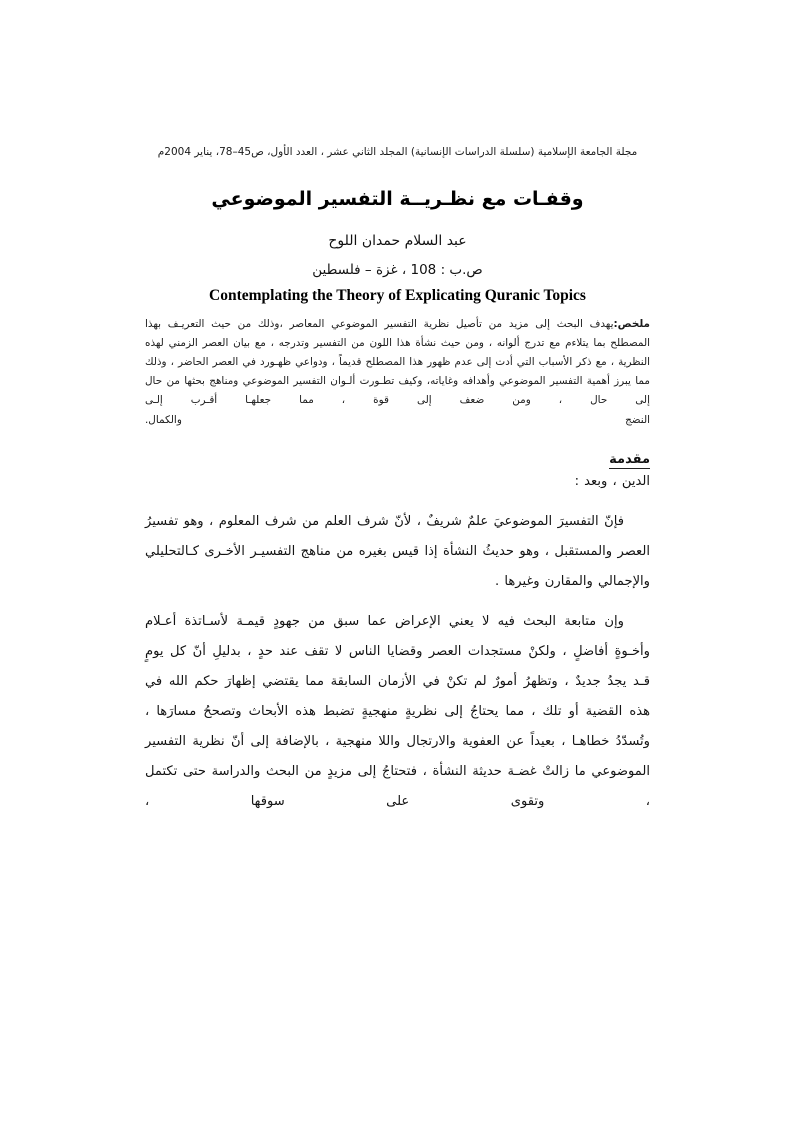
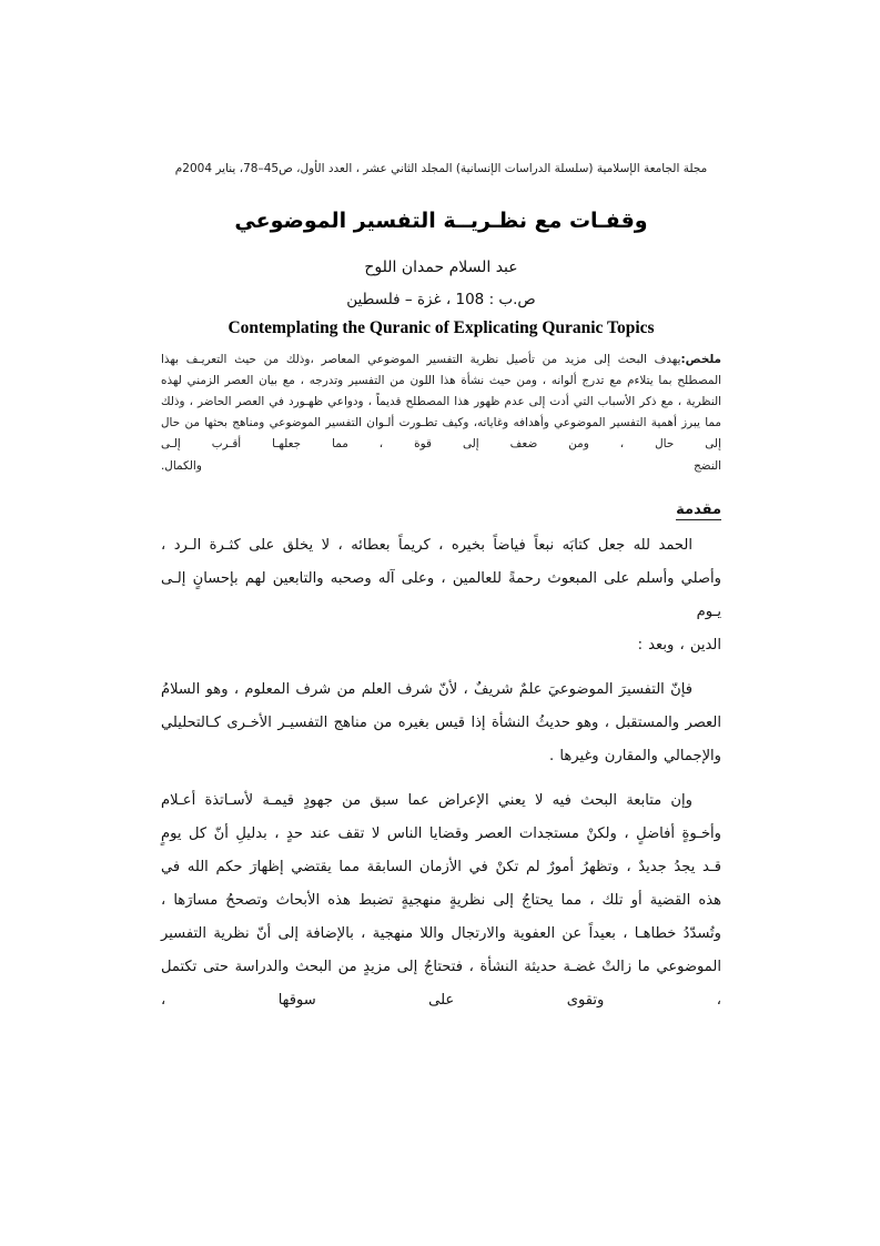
  مجلة الجامعة الإسلامية (سلسلة الدراسات الإنسانية) المجلد الثاني عشر ، العدد الأول، ص45–78، يناير 2004م
  وقفـات مع نظـريــة التفسير الموضوعي
  عبد السلام حمدان اللوح
  ص.ب : 108 ، غزة – فلسطين
- Contemplating the Theory of Explicating Quranic Topics
+ Contemplating the Quranic of Explicating Quranic Topics
  ملخص:يهدف البحث إلى مزيد من تأصيل نظرية التفسير الموضوعي المعاصر ،وذلك من حيث التعريـف بهذا المصطلح بما يتلاءم مع تدرج ألوانه ، ومن حيث نشأة هذا اللون من التفسير وتدرجه ، مع بيان العصر الزمني لهذه النظرية ، مع ذكر الأسباب التي أدت إلى عدم ظهور هذا المصطلح قديماً ، ودواعي ظهـورد في العصر الحاضر ، وذلك مما يبرز أهمية التفسير الموضوعي وأهدافه وغاياته، وكيف تطـورت ألـوان التفسير الموضوعي ومناهج بحثها من حال إلى حال ، ومن ضعف إلى قوة ، مما جعلهـا أقـرب إلـى
  النضج والكمال.
  مقدمة
+ الحمد لله جعل كتابَه نبعاً فياضاً بخيره ، كريماً بعطائه ، لا يخلق على كثـرة الـرد ، وأصلي وأسلم على المبعوث رحمةً للعالمين ، وعلى آله وصحبه والتابعين لهم بإحسانٍ إلـى يـوم
  الدين ، وبعد :
- فإنّ التفسيرَ الموضوعيَ علمٌ شريفٌ ، لأنّ شرف العلم من شرف المعلوم ، وهو تفسيرُ العصر والمستقبل ، وهو حديثُ النشأة إذا قيس بغيره من مناهج التفسيـر الأخـرى كـالتحليلي
+ فإنّ التفسيرَ الموضوعيَ علمٌ شريفٌ ، لأنّ شرف العلم من شرف المعلوم ، وهو السلامُ العصر والمستقبل ، وهو حديثُ النشأة إذا قيس بغيره من مناهج التفسيـر الأخـرى كـالتحليلي
  والإجمالي والمقارن وغيرها .
  وإن متابعة البحث فيه لا يعني الإعراض عما سبق من جهودٍ قيمـة لأسـاتذة أعـلام وأخـوةٍ أفاضلٍ ، ولكنْ مستجدات العصر وقضايا الناس لا تقف عند حدٍ ، بدليلِ أنّ كل يومٍ قـد يجدُ جديدٌ ، وتظهرُ أمورٌ لم تكنْ في الأزمان السابقة مما يقتضي إظهارَ حكم الله في هذه القضية أو تلك ، مما يحتاجُ إلى نظريةٍ منهجيةٍ تضبط هذه الأبحاث وتصححُ مسارَها ، وتُسدّدُ خطاهـا ، بعيداً عن العفوية والارتجال واللا منهجية ، بالإضافة إلى أنّ نظرية التفسير الموضوعي ما زالتْ غضـة حديثة النشأة ، فتحتاجُ إلى مزيدٍ من البحث والدراسة حتى تكتمل ، وتقوى على سوقها ،
